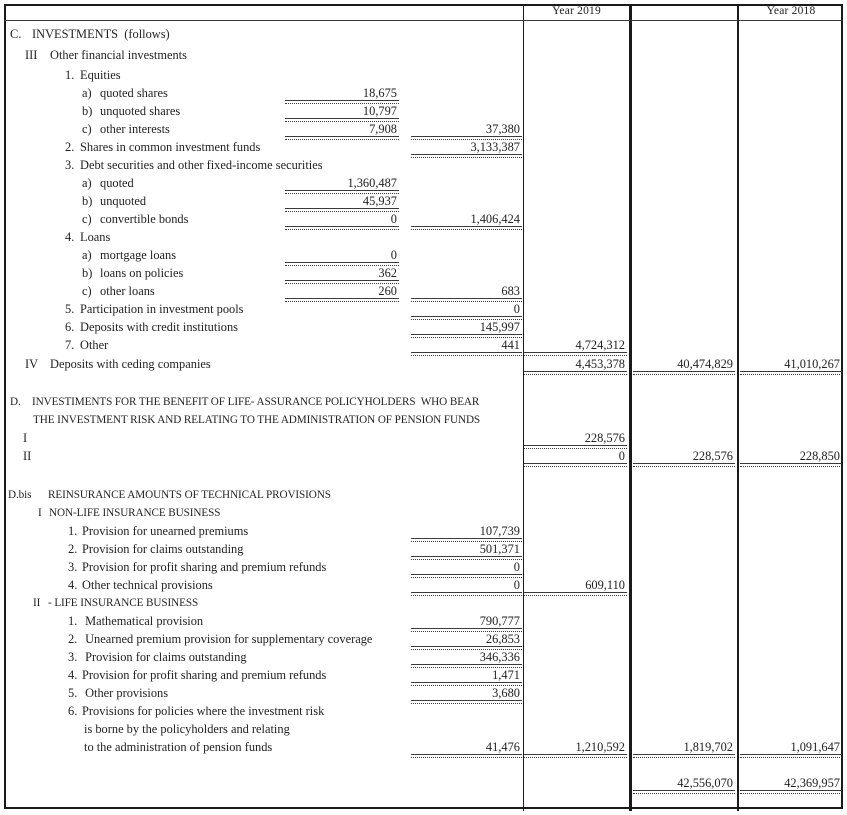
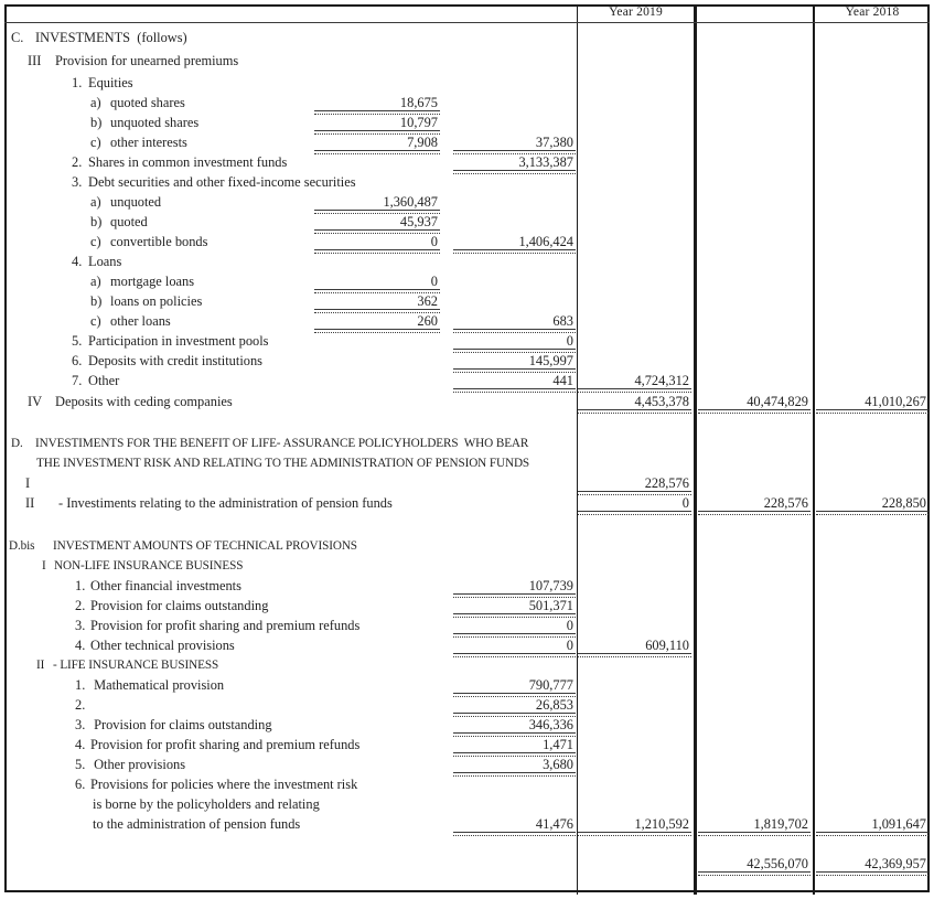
  Year 2019
  Year 2018
  C.
  INVESTMENTS (follows)
  III
- Other financial investments
+ Provision for unearned premiums
  1.
  Equities
  a)
  quoted shares
  18,675
  b)
  unquoted shares
  10,797
  c)
  other interests
  7,908
  37,380
  2.
  Shares in common investment funds
  3,133,387
  3.
  Debt securities and other fixed-income securities
  a)
- quoted
+ unquoted
  1,360,487
  b)
- unquoted
+ quoted
  45,937
  c)
  convertible bonds
  0
  1,406,424
  4.
  Loans
  a)
  mortgage loans
  0
  b)
  loans on policies
  362
  c)
  other loans
  260
  683
  5.
  Participation in investment pools
  0
  6.
  Deposits with credit institutions
  145,997
  7.
  Other
  441
  4,724,312
  IV
  Deposits with ceding companies
  4,453,378
  40,474,829
  41,010,267
  D.
  INVESTIMENTS FOR THE BENEFIT OF LIFE- ASSURANCE POLICYHOLDERS WHO BEAR
  THE INVESTMENT RISK AND RELATING TO THE ADMINISTRATION OF PENSION FUNDS
  I
  228,576
  II
+ - Investiments relating to the administration of pension funds
  0
  228,576
  228,850
  D.bis
- REINSURANCE AMOUNTS OF TECHNICAL PROVISIONS
+ INVESTMENT AMOUNTS OF TECHNICAL PROVISIONS
  I
  NON-LIFE INSURANCE BUSINESS
  1.
- Provision for unearned premiums
+ Other financial investments
  107,739
  2.
  Provision for claims outstanding
  501,371
  3.
  Provision for profit sharing and premium refunds
  0
  4.
  Other technical provisions
  0
  609,110
  II
  - LIFE INSURANCE BUSINESS
  1.
  Mathematical provision
  790,777
  2.
- Unearned premium provision for supplementary coverage
  26,853
  3.
  Provision for claims outstanding
  346,336
  4.
  Provision for profit sharing and premium refunds
  1,471
  5.
  Other provisions
  3,680
  6.
  Provisions for policies where the investment risk
  is borne by the policyholders and relating
  to the administration of pension funds
  41,476
  1,210,592
  1,819,702
  1,091,647
  42,556,070
  42,369,957
